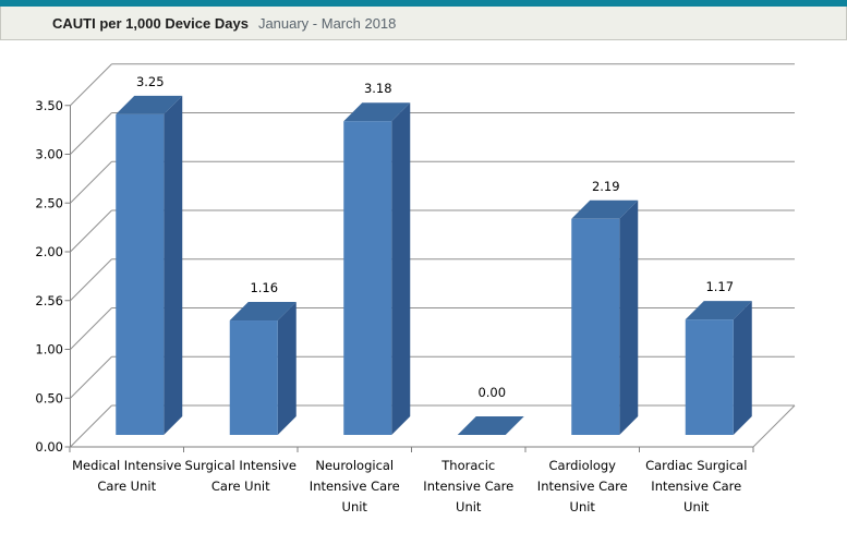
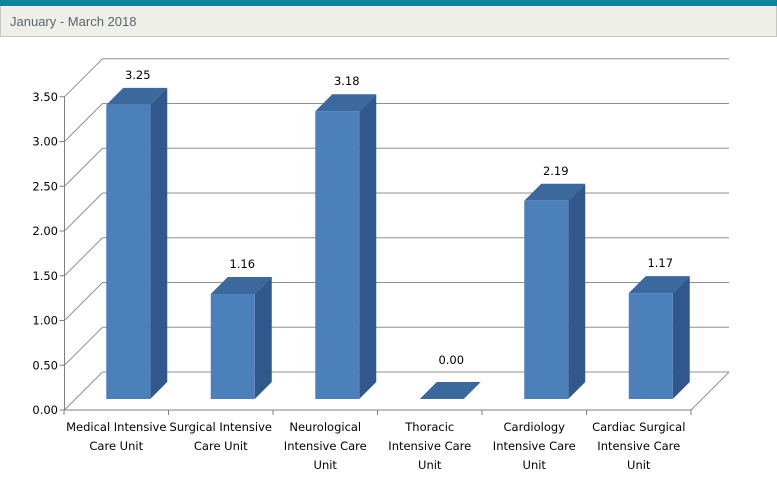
- CAUTI per 1,000 Device Days
  January - March 2018
  0.00
  0.50
  1.00
- 2.56
+ 1.50
  2.00
  2.50
  3.00
  3.50
  3.25
  Medical Intensive Care Unit
  1.16
  Surgical Intensive Care Unit
  3.18
  Neurological Intensive Care Unit
  0.00
  Thoracic Intensive Care Unit
  2.19
  Cardiology Intensive Care Unit
  1.17
  Cardiac Surgical Intensive Care Unit
